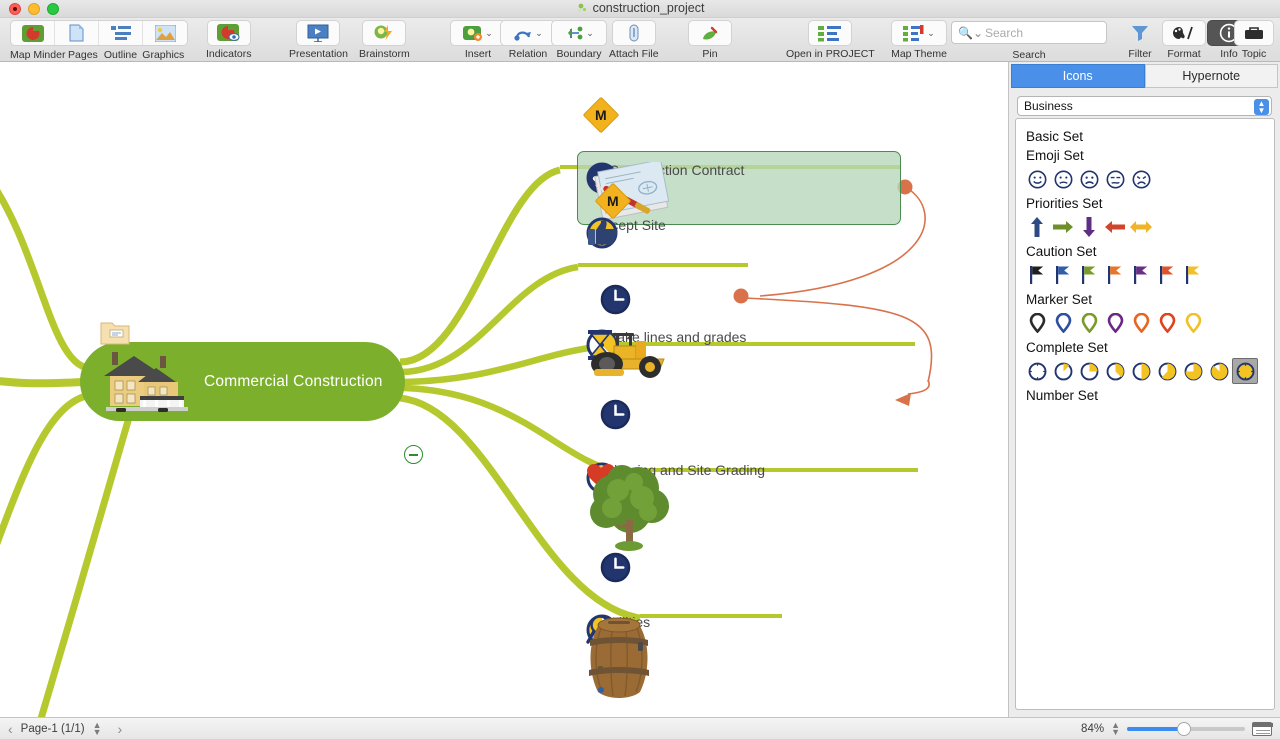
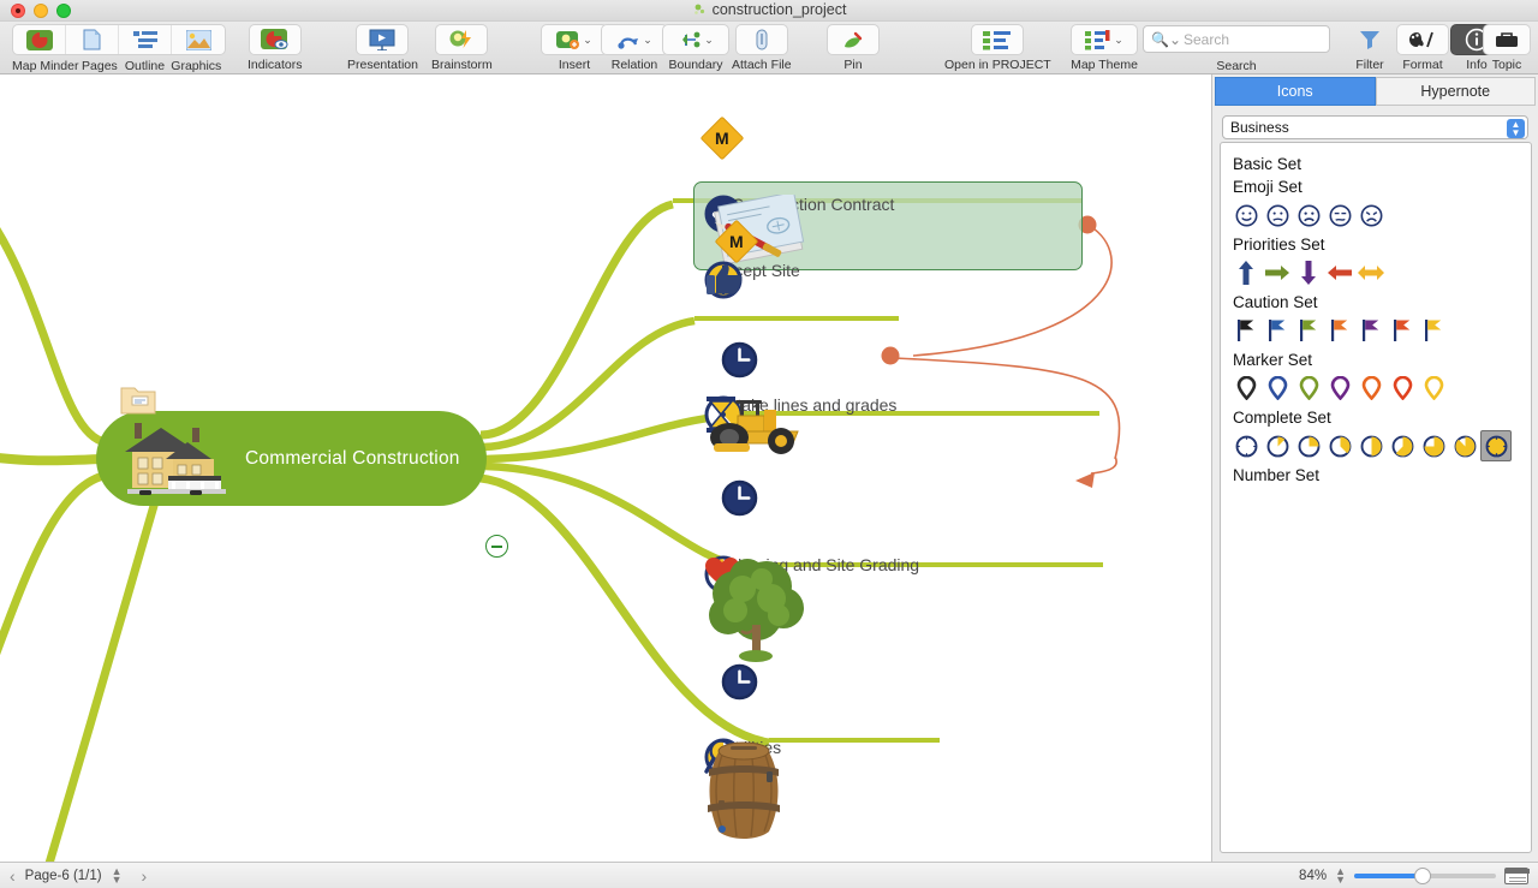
  construction_project
  Map Minder
  Pages
  Outline
  Graphics
  Indicators
  Presentation
  Brainstorm
  ⌄
  Insert
  ⌄
  Relation
  ⌄
  Boundary
  Attach File
  Pin
  Open in PROJECT
  ⌄
  Map Theme
  🔍⌄
  Search
  Search
  Filter
  Format
  Info
  Topic
  Commercial Construction
  ept Site
  take lines and grades
  Icons
  Hypernote
  Business
  ▲
  ▼
  Basic Set
  Emoji Set
  Priorities Set
  Caution Set
  Marker Set
  Complete Set
  Number Set
  ‹
- Page-1 (1/1)
+ Page-6 (1/1)
  ▲
  ▼
  ›
  84%
  ▲
  ▼
